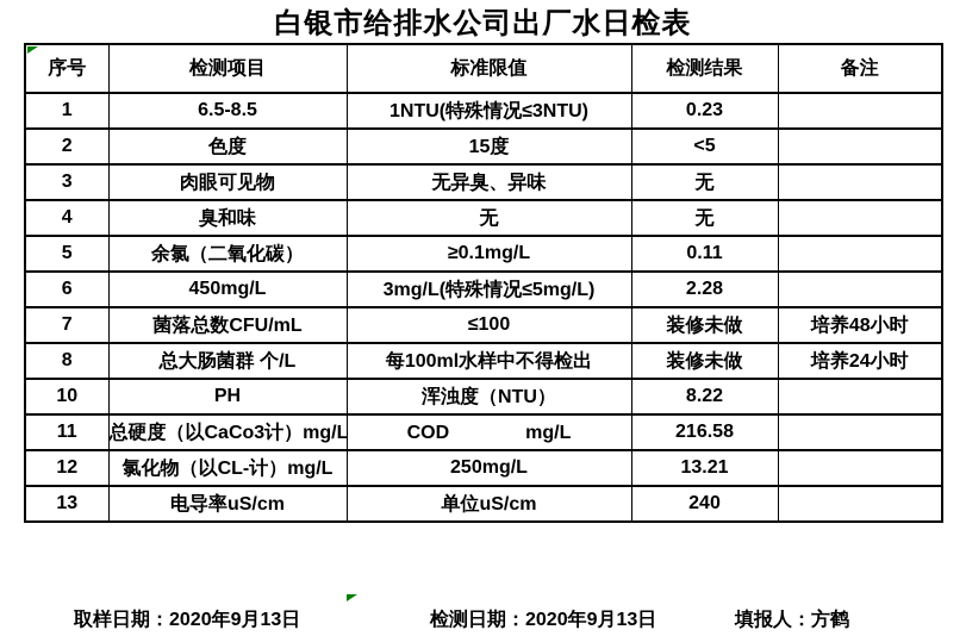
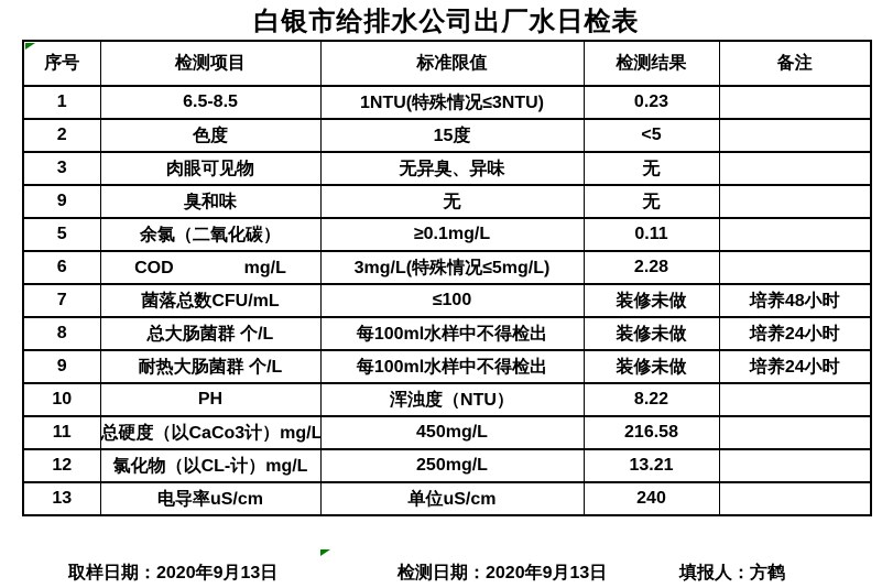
  白银市给排水公司出厂水日检表
  序号	检测项目	标准限值	检测结果	备注
  1	6.5-8.5	1NTU(特殊情况≤3NTU)	0.23
  2	色度	15度	<5
  3	肉眼可见物	无异臭、异味	无
- 4	臭和味	无	无
+ 9	臭和味	无	无
  5	余氯（二氧化碳）	≥0.1mg/L	0.11
- 6	450mg/L	3mg/L(特殊情况≤5mg/L)	2.28
+ 6	COD mg/L	3mg/L(特殊情况≤5mg/L)	2.28
  7	菌落总数CFU/mL	≤100	装修未做	培养48小时
  8	总大肠菌群 个/L	每100ml水样中不得检出	装修未做	培养24小时
+ 9	耐热大肠菌群 个/L	每100ml水样中不得检出	装修未做	培养24小时
  10	PH	浑浊度（NTU）	8.22
- 11	总硬度（以CaCo3计）mg/L	COD mg/L	216.58
+ 11	总硬度（以CaCo3计）mg/L	450mg/L	216.58
  12	氯化物（以CL-计）mg/L	250mg/L	13.21
  13	电导率uS/cm	单位uS/cm	240
  取样日期：2020年9月13日
  检测日期：2020年9月13日
  填报人：方鹤
